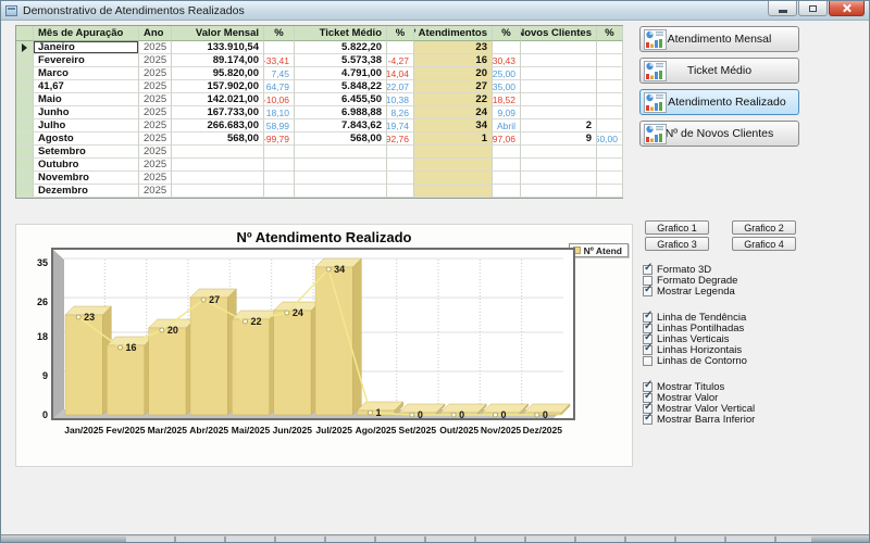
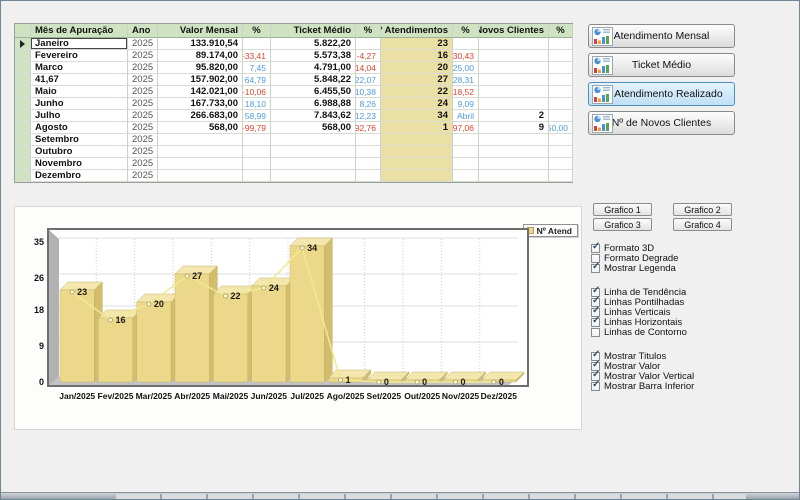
- Demonstrativo de Atendimentos Realizados
  Mês de Apuração
  Ano
  Valor Mensal
  %
  Ticket Médio
  %
  º Atendimentos
  %
  Novos Clientes
  %
  Janeiro
  2025
  133.910,54
  5.822,20
  23
  Fevereiro
  2025
  89.174,00
  -33,41
  5.573,38
  -4,27
  16
  30,43
  Marco
  2025
  95.820,00
  7,45
  4.791,00
  14,04
  20
  25,00
  41,67
  2025
  157.902,00
  64,79
  5.848,22
  22,07
  27
- 35,00
+ 28,31
  Maio
  2025
  142.021,00
  -10,06
  6.455,50
  10,38
  22
  18,52
  Junho
  2025
  167.733,00
  18,10
  6.988,88
  8,26
  24
  9,09
  Julho
  2025
  266.683,00
  58,99
  7.843,62
- 19,74
+ 12,23
  34
  Abril
  2
  Agosto
  2025
  568,00
  -99,79
  568,00
  92,76
  1
  97,06
  9
  50,00
  Setembro
  2025
  Outubro
  2025
  Novembro
  2025
  Dezembro
  2025
  Atendimento Mensal
  Ticket Médio
  Atendimento Realizado
  Nº de Novos Clientes
  Grafico 1
  Grafico 2
  Grafico 3
  Grafico 4
  ✓
  Formato 3D
  Formato Degrade
  ✓
  Mostrar Legenda
  ✓
  Linha de Tendência
  ✓
  Linhas Pontilhadas
  ✓
  Linhas Verticais
  ✓
  Linhas Horizontais
  Linhas de Contorno
  ✓
  Mostrar Titulos
  ✓
  Mostrar Valor
  ✓
  Mostrar Valor Vertical
  ✓
  Mostrar Barra Inferior
- Nº Atendimento Realizado
  Nº Atend
  23
  16
  20
  27
  22
  24
  34
  1
  0
  0
  0
  0
  0
  9
  18
  26
  35
  Jan/2025
  Fev/2025
  Mar/2025
  Abr/2025
  Mai/2025
  Jun/2025
  Jul/2025
  Ago/2025
  Set/2025
  Out/2025
  Nov/2025
  Dez/2025
